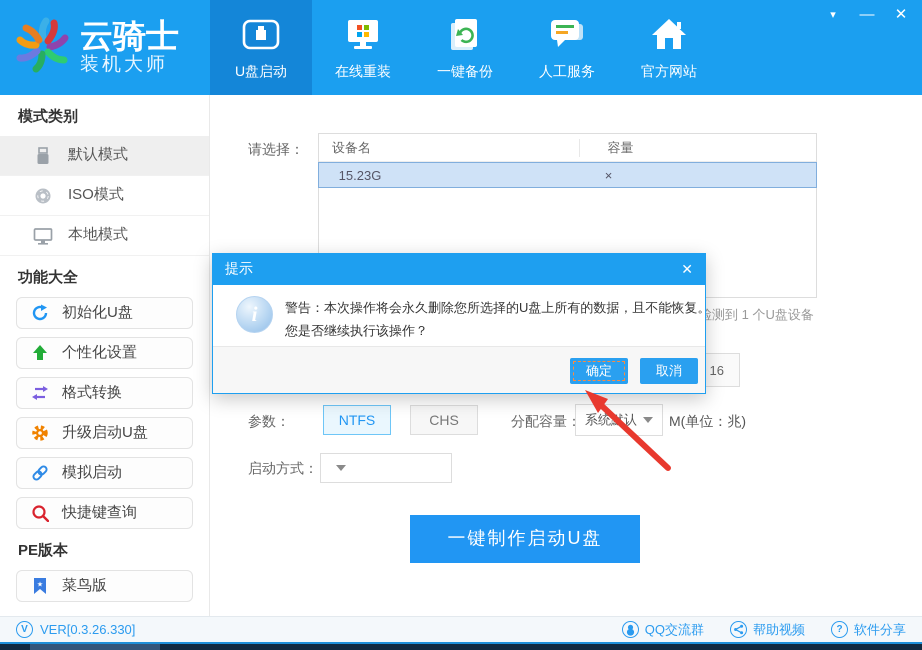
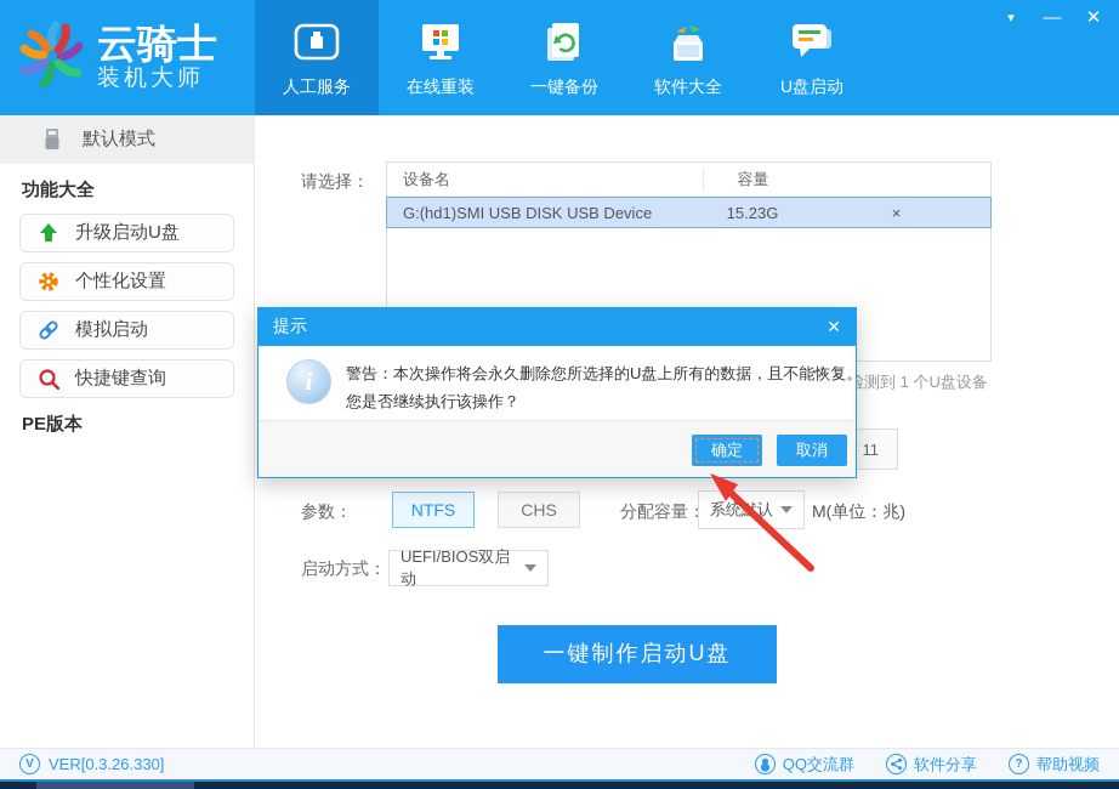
  云骑士
  装机大师
- U盘启动
+ 人工服务
  在线重装
  一键备份
+ 软件大全
- 人工服务
+ U盘启动
- 官方网站
  ▾
  —
  ✕
- 模式类别
  默认模式
- ISO模式
- 本地模式
  功能大全
- 初始化U盘
- 个性化设置
+ 升级启动U盘
- 格式转换
- 升级启动U盘
+ 个性化设置
  模拟启动
  快捷键查询
  PE版本
- 菜鸟版
  请选择：
  设备名
  容量
+ G:(hd1)SMI USB DISK USB Device
  15.23G
  ×
  测到 1 个U盘设备
- 16
+ 11
  参数：
  NTFS
  CHS
  分配容量：
  系统认
  M(单位：兆)
  启动方式：
+ UEFI/BIOS双启动
  一键制作启动U盘
  提示
  ✕
  i
  警告：本次操作将会永久删除您所选择的U盘上所有的数据，且不能恢复
  您是否继续执行该操作？
  确定
  取消
  V
  VER[0.3.26.330]
  QQ交流群
- 帮助视频
+ 软件分享
  ?
- 软件分享
+ 帮助视频
